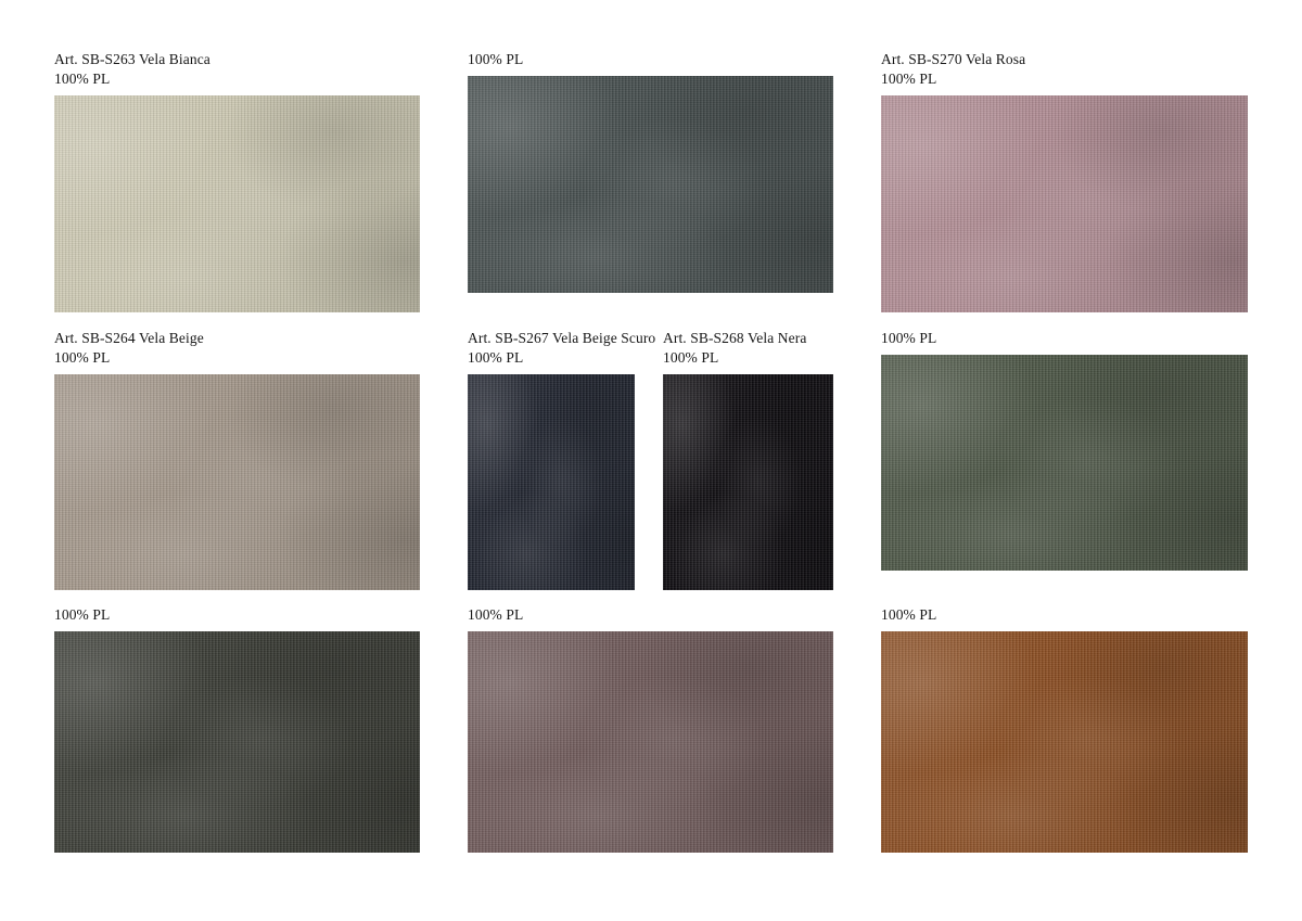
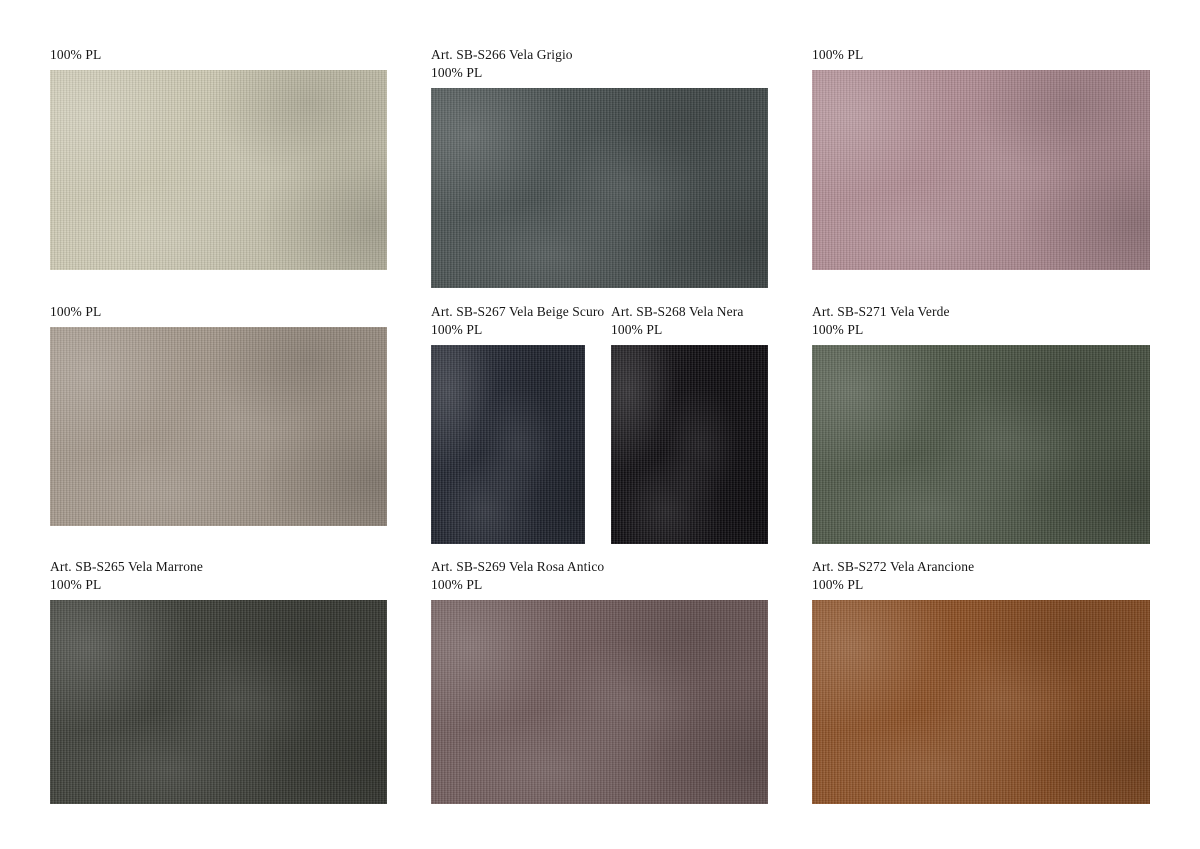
- Art. SB-S263 Vela Bianca
  100% PL
+ Art. SB-S266 Vela Grigio
  100% PL
- Art. SB-S270 Vela Rosa
  100% PL
- Art. SB-S264 Vela Beige
  100% PL
  Art. SB-S267 Vela Beige Scuro
  100% PL
  Art. SB-S268 Vela Nera
  100% PL
+ Art. SB-S271 Vela Verde
  100% PL
+ Art. SB-S265 Vela Marrone
  100% PL
+ Art. SB-S269 Vela Rosa Antico
  100% PL
+ Art. SB-S272 Vela Arancione
  100% PL
